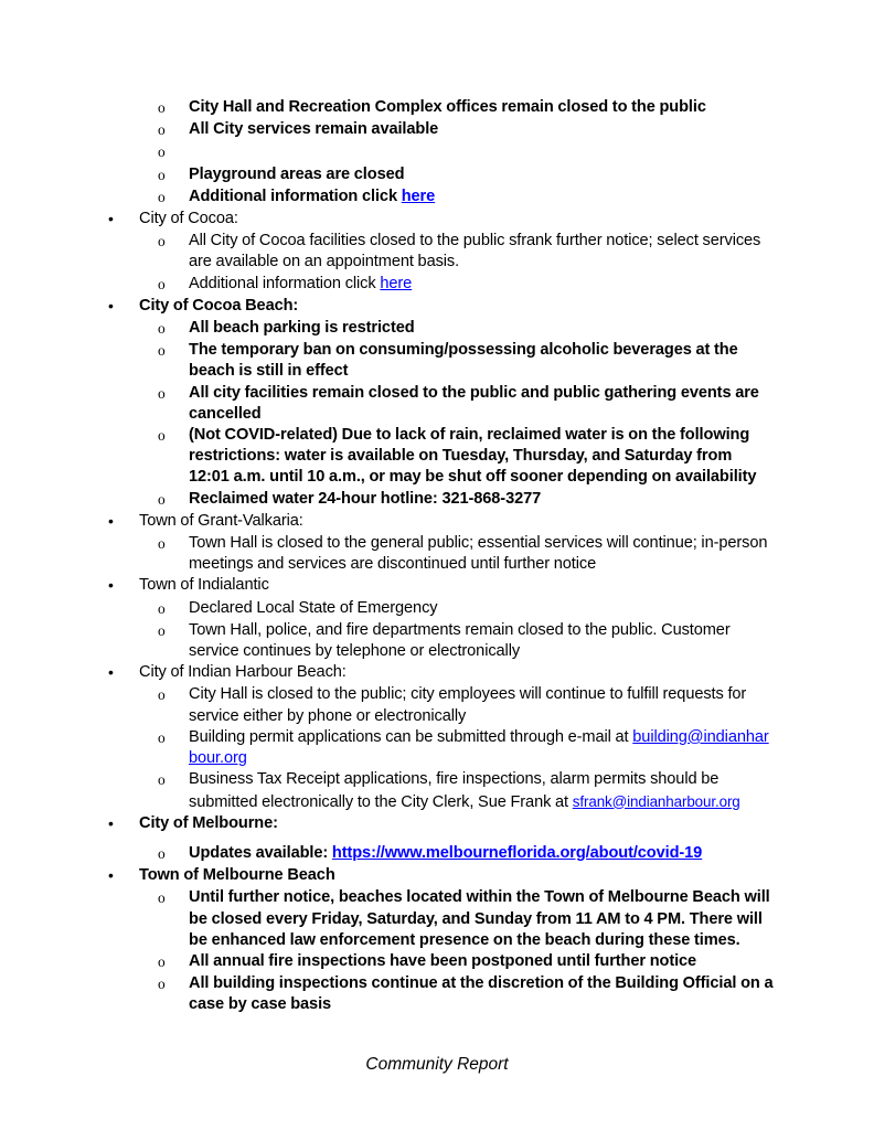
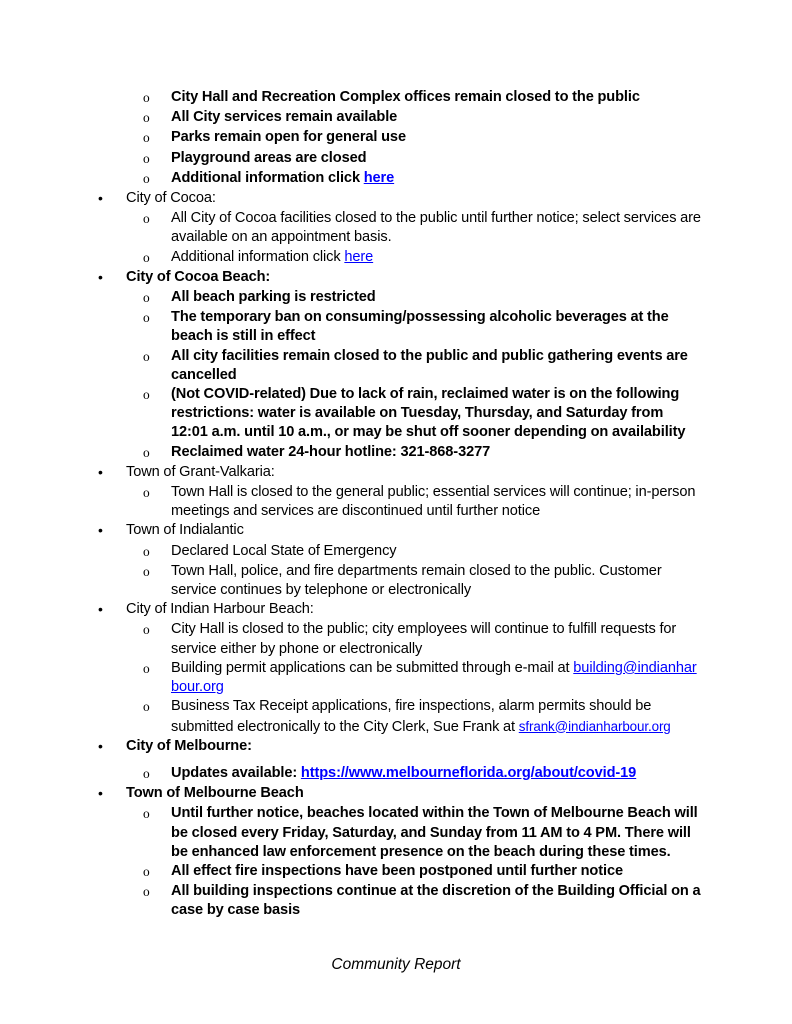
  City Hall and Recreation Complex offices remain closed to the public
  All City services remain available
+ Parks remain open for general use
  Playground areas are closed
  Additional information click here
  City of Cocoa:
- All City of Cocoa facilities closed to the public sfrank further notice; select services are available on an appointment basis.
+ All City of Cocoa facilities closed to the public until further notice; select services are available on an appointment basis.
  Additional information click here
  City of Cocoa Beach:
  All beach parking is restricted
  The temporary ban on consuming/possessing alcoholic beverages at the beach is still in effect
  All city facilities remain closed to the public and public gathering events are cancelled
  (Not COVID-related) Due to lack of rain, reclaimed water is on the following restrictions: water is available on Tuesday, Thursday, and Saturday from 12:01 a.m. until 10 a.m., or may be shut off sooner depending on availability
  Reclaimed water 24-hour hotline: 321-868-3277
  Town of Grant-Valkaria:
  Town Hall is closed to the general public; essential services will continue; in-person meetings and services are discontinued until further notice
  Town of Indialantic
  Declared Local State of Emergency
  Town Hall, police, and fire departments remain closed to the public. Customer service continues by telephone or electronically
  City of Indian Harbour Beach:
  City Hall is closed to the public; city employees will continue to fulfill requests for service either by phone or electronically
  Building permit applications can be submitted through e-mail at building@indianharbour.org
  Business Tax Receipt applications, fire inspections, alarm permits should be submitted electronically to the City Clerk, Sue Frank at sfrank@indianharbour.org
  City of Melbourne:
  Updates available: https://www.melbourneflorida.org/about/covid-19
  Town of Melbourne Beach
  Until further notice, beaches located within the Town of Melbourne Beach will be closed every Friday, Saturday, and Sunday from 11 AM to 4 PM. There will be enhanced law enforcement presence on the beach during these times.
- All annual fire inspections have been postponed until further notice
+ All effect fire inspections have been postponed until further notice
  All building inspections continue at the discretion of the Building Official on a case by case basis
  Community Report
